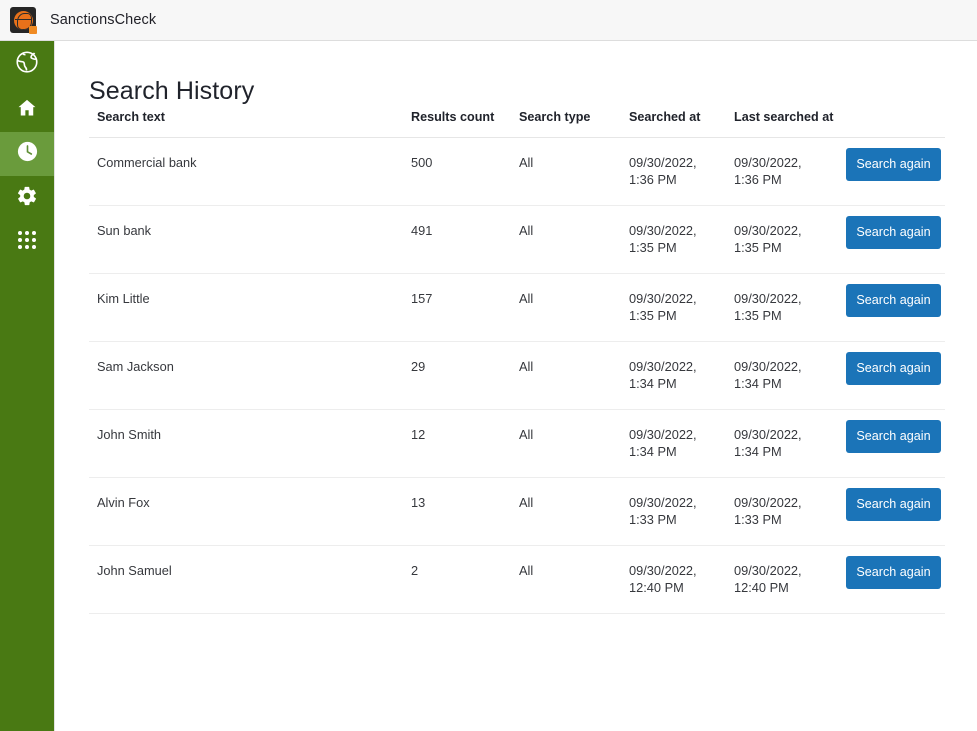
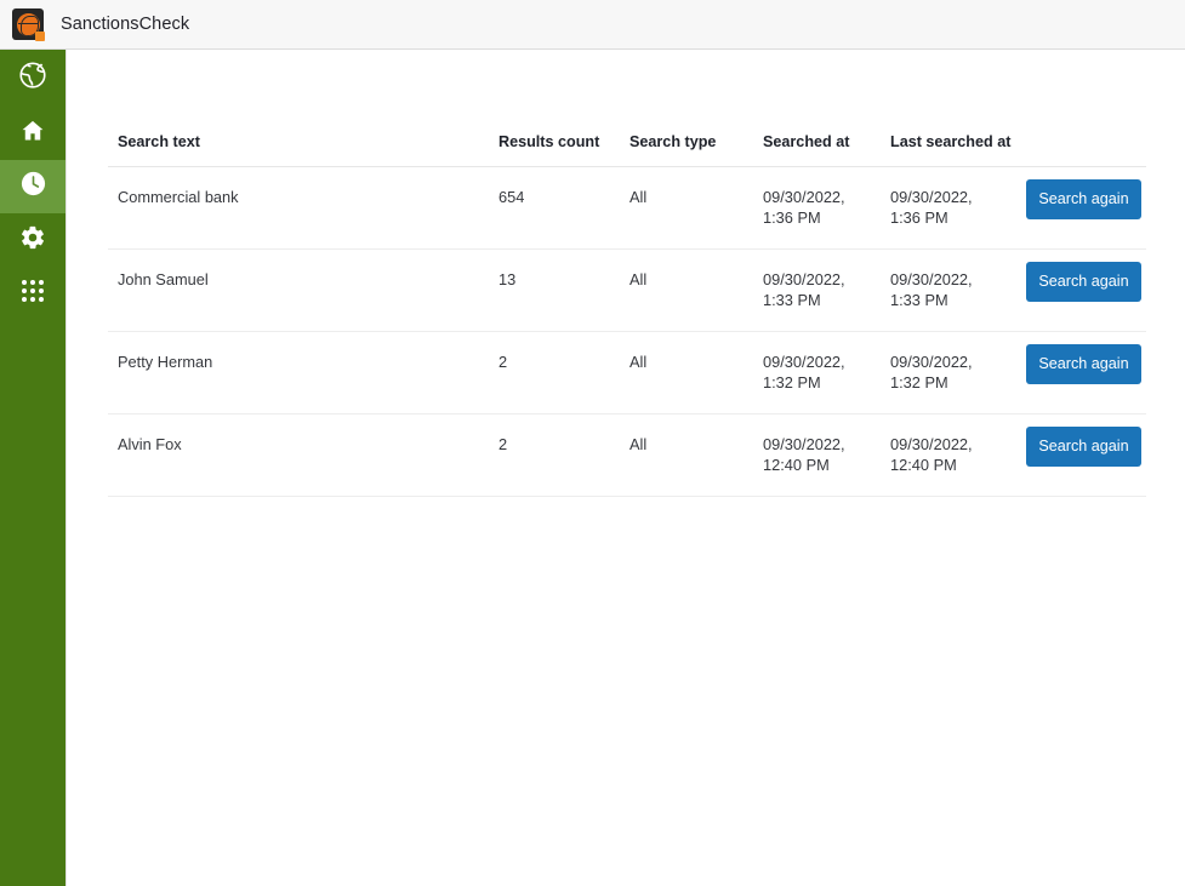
  SanctionsCheck
- Search History
  Search text	Results count	Search type	Searched at	Last searched at
- Commercial bank	500	All	09/30/2022, 1:36 PM	09/30/2022, 1:36 PM	Search again
+ Commercial bank	654	All	09/30/2022, 1:36 PM	09/30/2022, 1:36 PM	Search again
- Sun bank	491	All	09/30/2022, 1:35 PM	09/30/2022, 1:35 PM	Search again
- Kim Little	157	All	09/30/2022, 1:35 PM	09/30/2022, 1:35 PM	Search again
- Sam Jackson	29	All	09/30/2022, 1:34 PM	09/30/2022, 1:34 PM	Search again
- John Smith	12	All	09/30/2022, 1:34 PM	09/30/2022, 1:34 PM	Search again
- Alvin Fox	13	All	09/30/2022, 1:33 PM	09/30/2022, 1:33 PM	Search again
+ John Samuel	13	All	09/30/2022, 1:33 PM	09/30/2022, 1:33 PM	Search again
+ Petty Herman	2	All	09/30/2022, 1:32 PM	09/30/2022, 1:32 PM	Search again
- John Samuel	2	All	09/30/2022, 12:40 PM	09/30/2022, 12:40 PM	Search again
+ Alvin Fox	2	All	09/30/2022, 12:40 PM	09/30/2022, 12:40 PM	Search again
